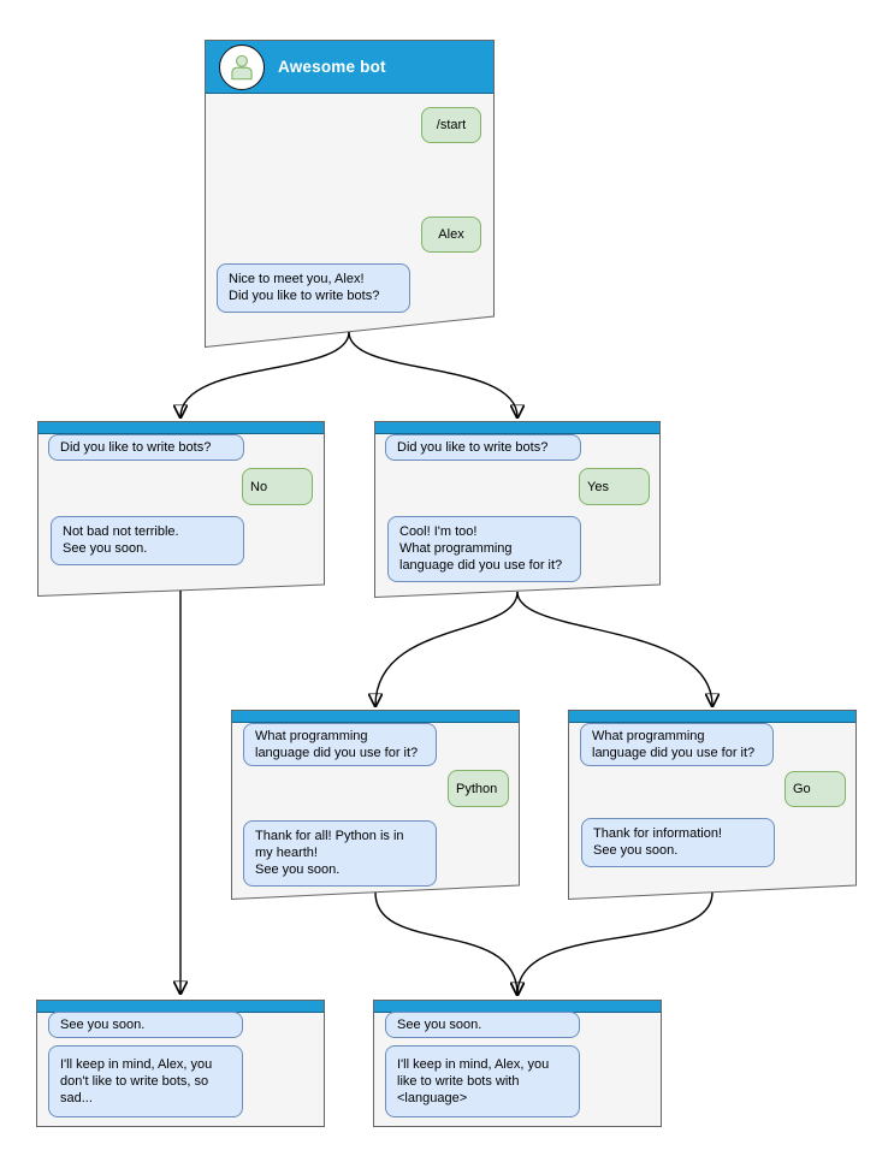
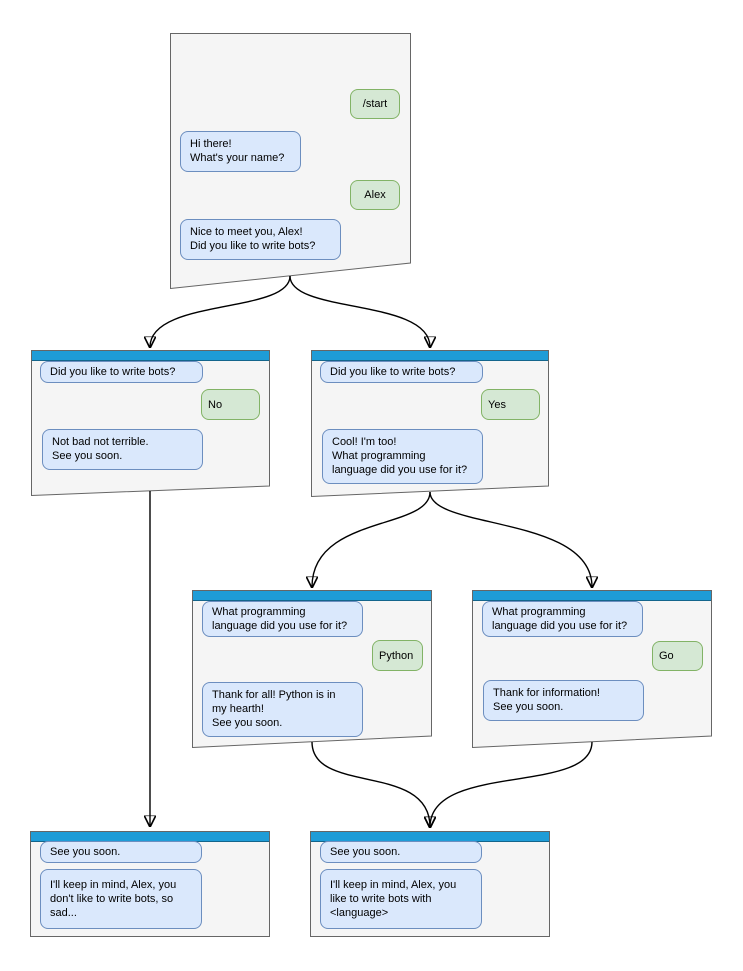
- Awesome bot
  /start
+ Hi there!
+ What's your name?
  Alex
  Nice to meet you, Alex!
  Did you like to write bots?
  Did you like to write bots?
  No
  Not bad not terrible.
  See you soon.
  Did you like to write bots?
  Yes
  Cool! I'm too!
  What programming
  language did you use for it?
  What programming
  language did you use for it?
  Python
  Thank for all! Python is in
  my hearth!
  See you soon.
  What programming
  language did you use for it?
  Go
  Thank for information!
  See you soon.
  See you soon.
  I'll keep in mind, Alex, you
  don't like to write bots, so
  sad...
  See you soon.
  I'll keep in mind, Alex, you
  like to write bots with
  <language>
